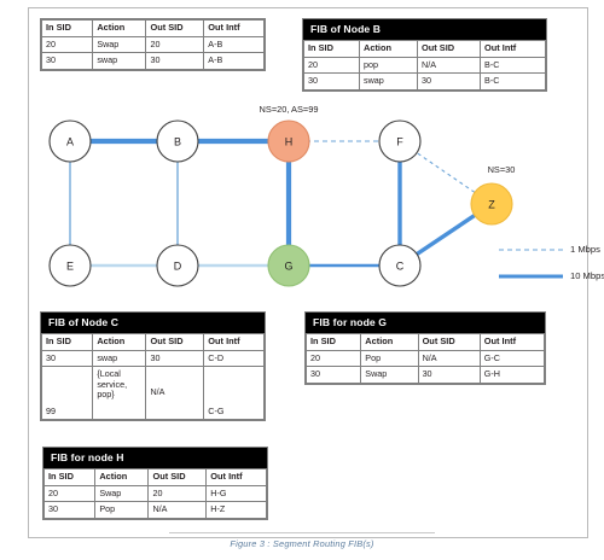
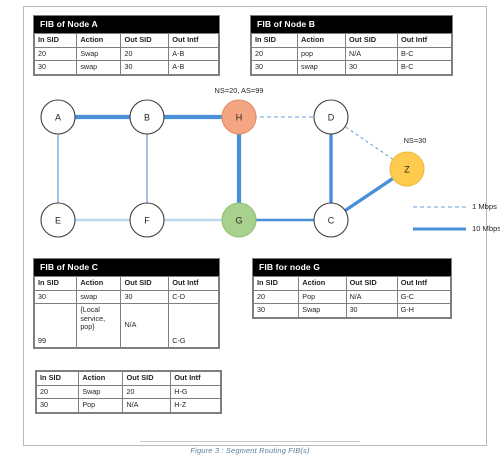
+ FIB of Node A
  In SID	Action	Out SID	Out Intf
  20	Swap	20	A-B
  30	swap	30	A-B
  FIB of Node B
  In SID	Action	Out SID	Out Intf
  20	pop	N/A	B-C
  30	swap	30	B-C
  A
  B
  H
- F
+ D
  Z
  E
- D
+ F
  G
  C
  NS=20, AS=99
  NS=30
  1 Mbps
  10 Mbps
  FIB of Node C
  In SID	Action	Out SID	Out Intf
  30	swap	30	C-D
  99	{Local service, pop}	N/A	C-G
  FIB for node G
  In SID	Action	Out SID	Out Intf
  20	Pop	N/A	G-C
  30	Swap	30	G-H
- FIB for node H
  In SID	Action	Out SID	Out Intf
  20	Swap	20	H-G
  30	Pop	N/A	H-Z
  Figure 3 : Segment Routing FIB(s)
